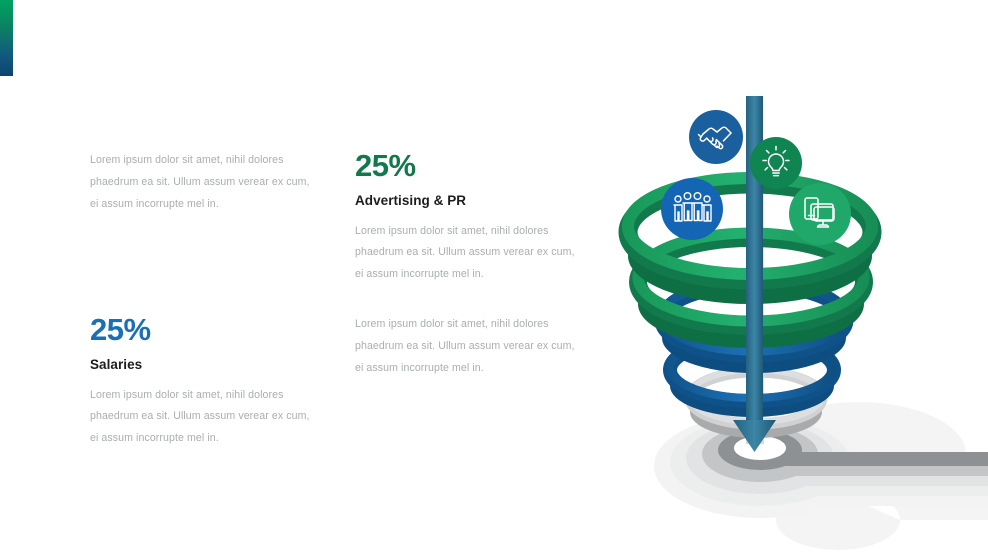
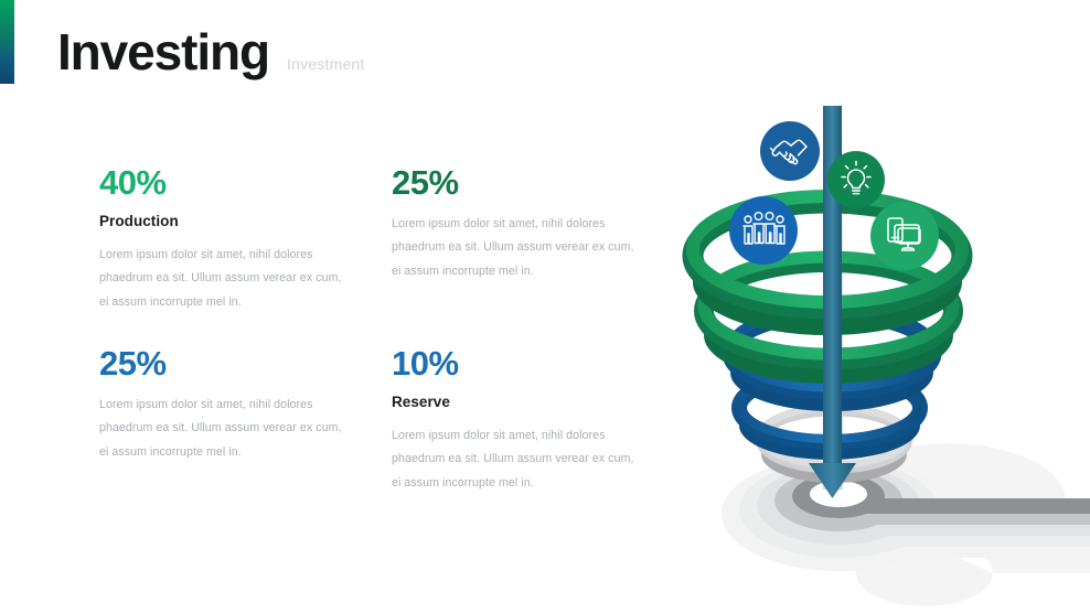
+ Investing
+ Investment
+ 40%
+ Production
  Lorem ipsum dolor sit amet, nihil dolores phaedrum ea sit. Ullum assum verear ex cum, ei assum incorrupte mel in.
  25%
- Advertising & PR
  Lorem ipsum dolor sit amet, nihil dolores phaedrum ea sit. Ullum assum verear ex cum, ei assum incorrupte mel in.
  25%
- Salaries
  Lorem ipsum dolor sit amet, nihil dolores phaedrum ea sit. Ullum assum verear ex cum, ei assum incorrupte mel in.
+ 10%
+ Reserve
  Lorem ipsum dolor sit amet, nihil dolores phaedrum ea sit. Ullum assum verear ex cum, ei assum incorrupte mel in.
